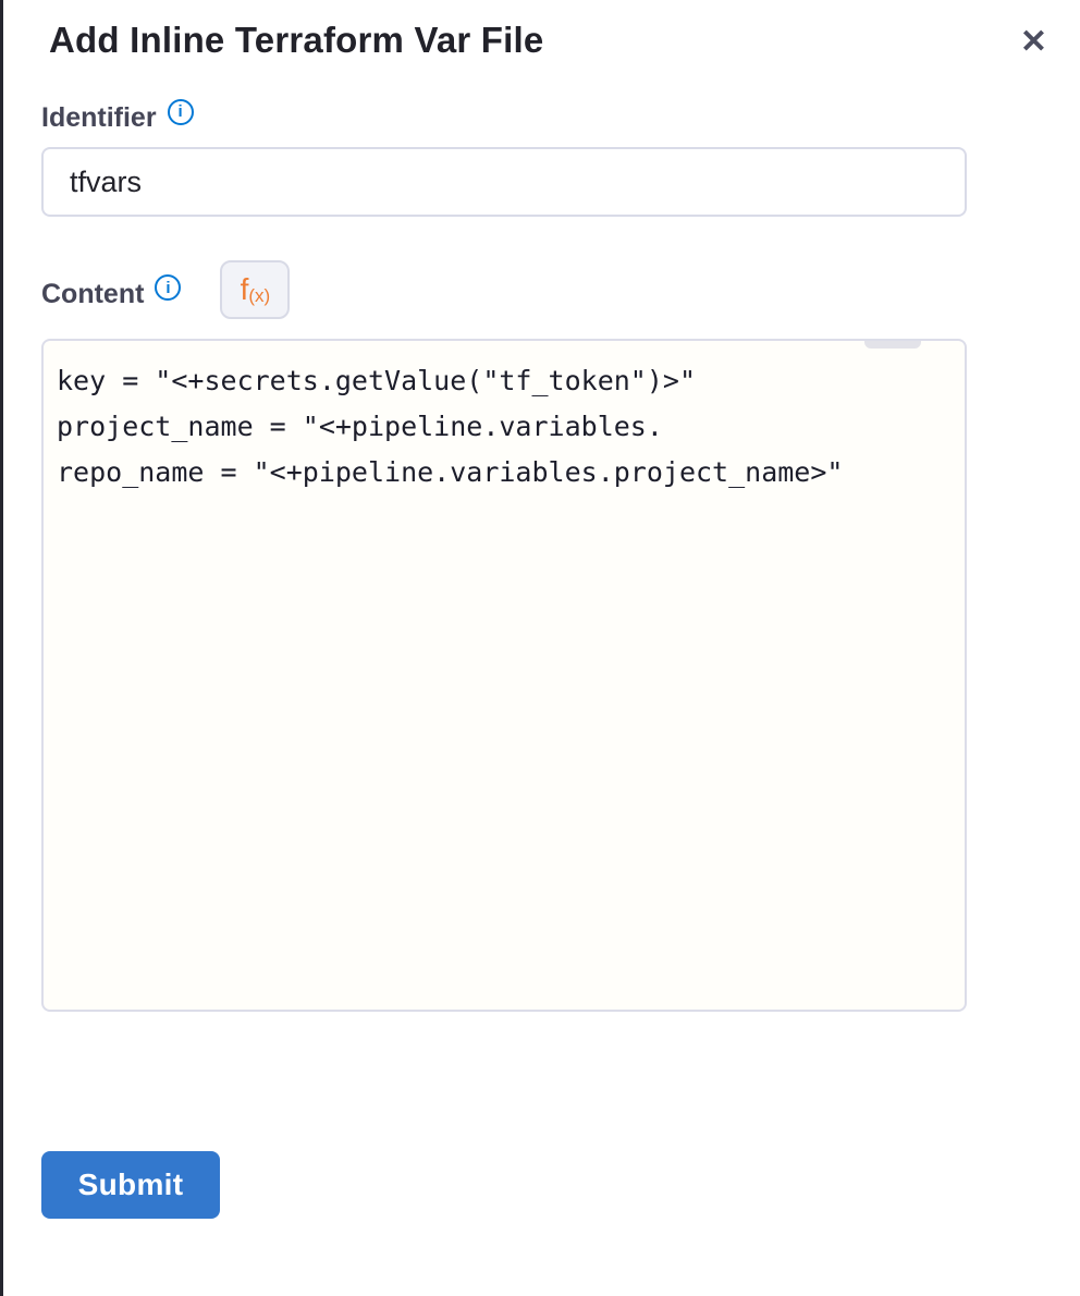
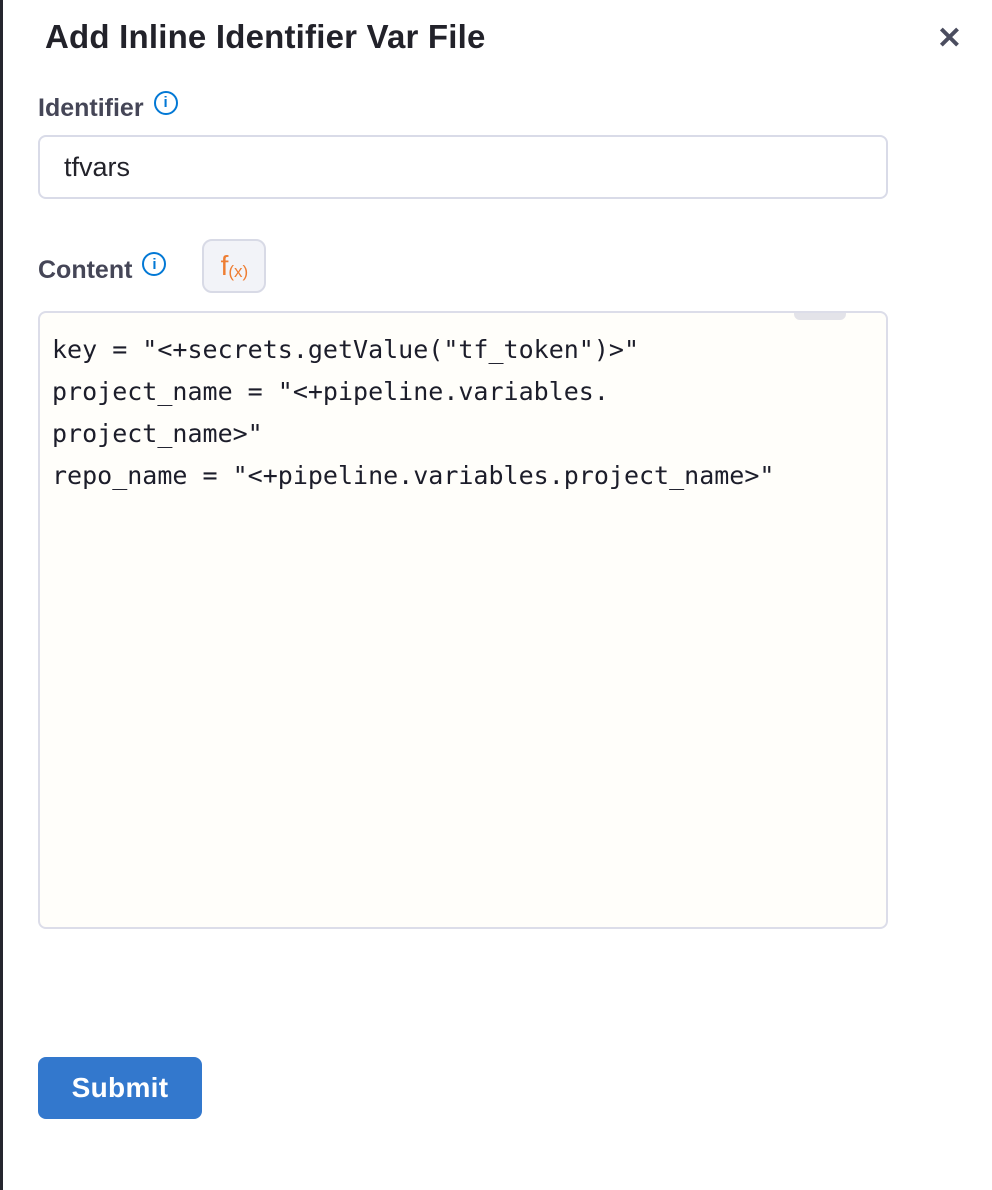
- Add Inline Terraform Var File
+ Add Inline Identifier Var File
  ✕
  Identifier
  i
  tfvars
  Content
  i
  f
  (x)
  key = "<+secrets.getValue("tf_token")>"
  project_name = "<+pipeline.variables.
+ project_name>"
  repo_name = "<+pipeline.variables.project_name>"
  Submit
